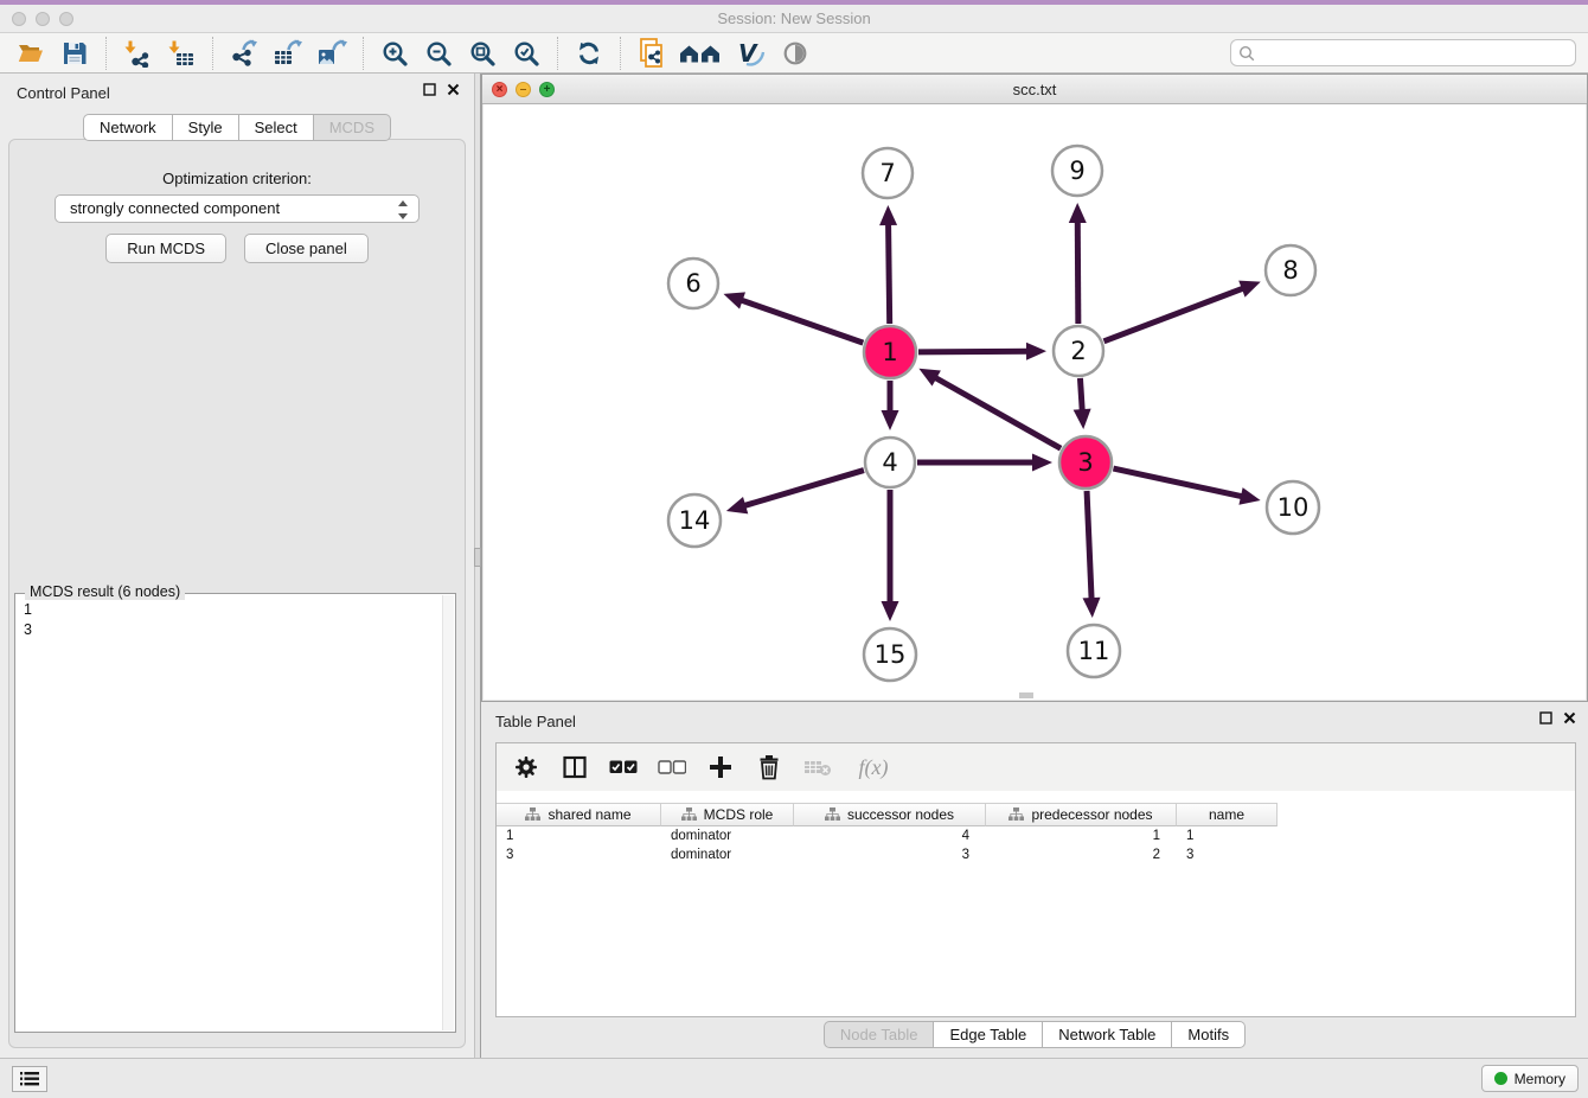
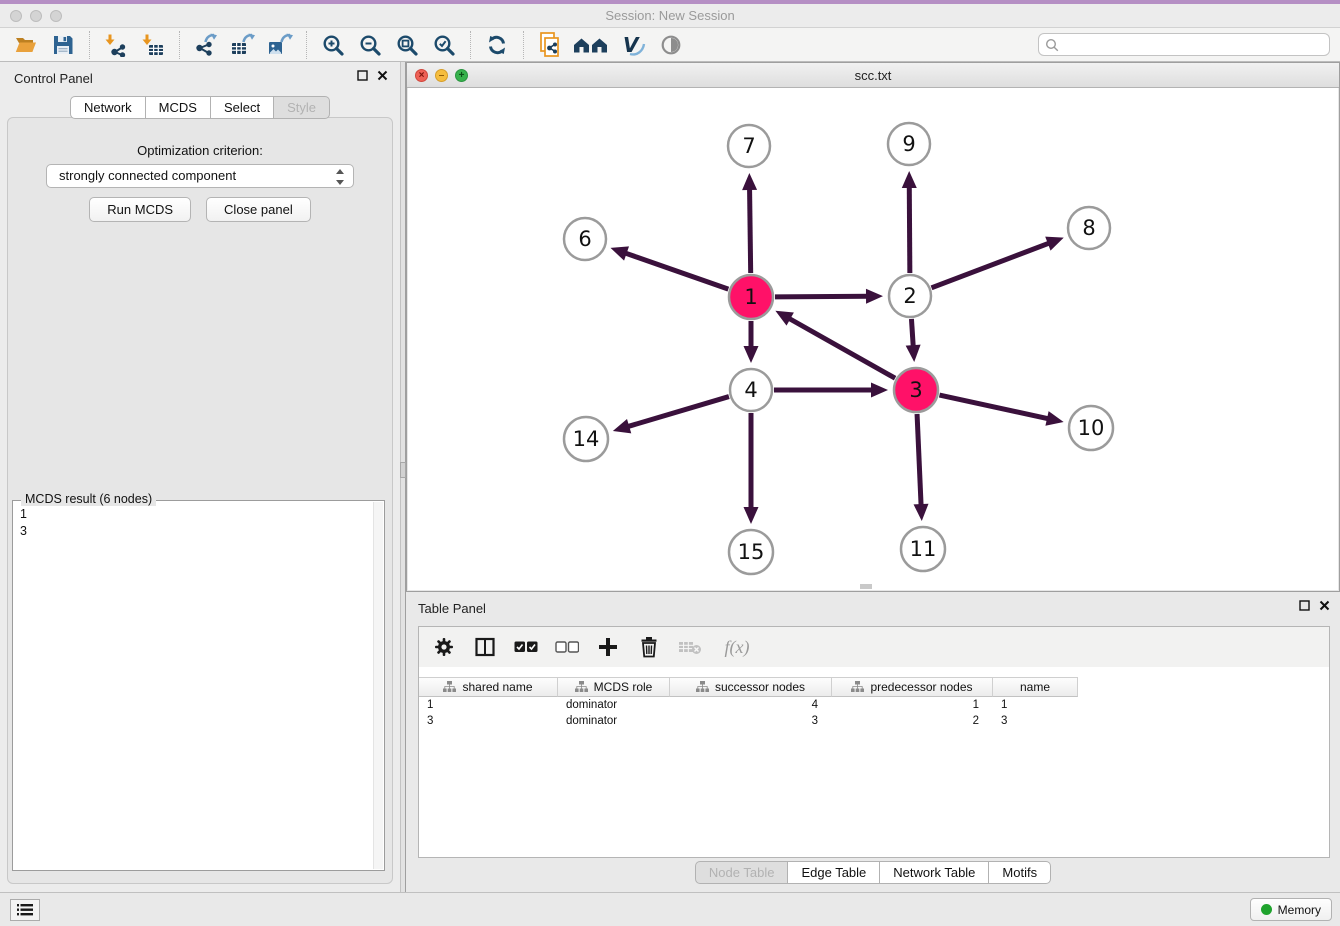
  Session: New Session
  V
  Control Panel
  Network
- Style
+ MCDS
  Select
- MCDS
+ Style
  Optimization criterion:
  strongly connected component
  Run MCDS
  Close panel
  MCDS result (6 nodes)
  1
  3
  ×
  –
  +
  scc.txt
  1
  2
  3
  4
  6
  7
  8
  9
  10
  11
  14
  15
  Table Panel
  f(x)
  shared name
  MCDS role
  successor nodes
  predecessor nodes
  name
  1
  dominator
  4
  1
  1
  3
  dominator
  3
  2
  3
  Node Table
  Edge Table
  Network Table
  Motifs
  Memory
